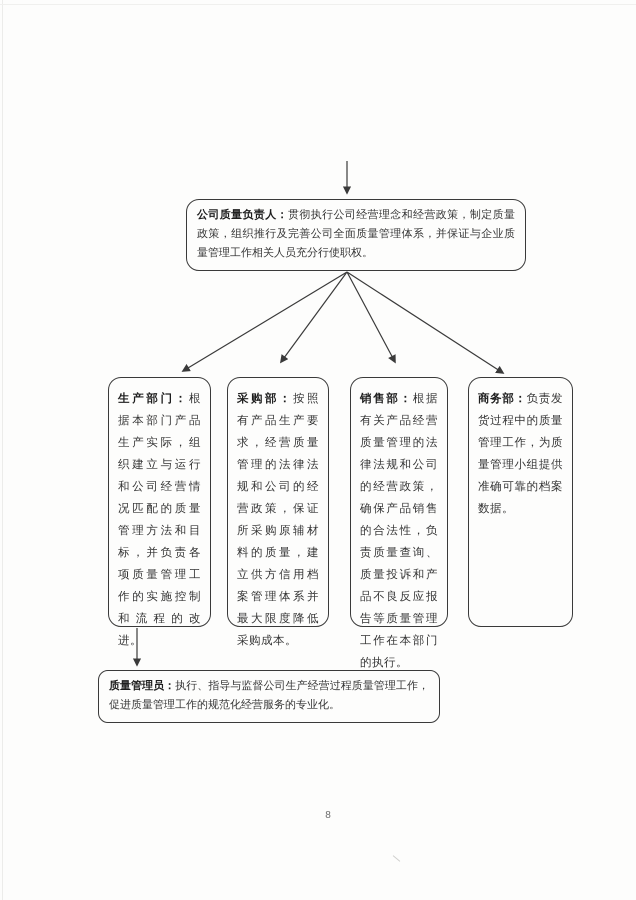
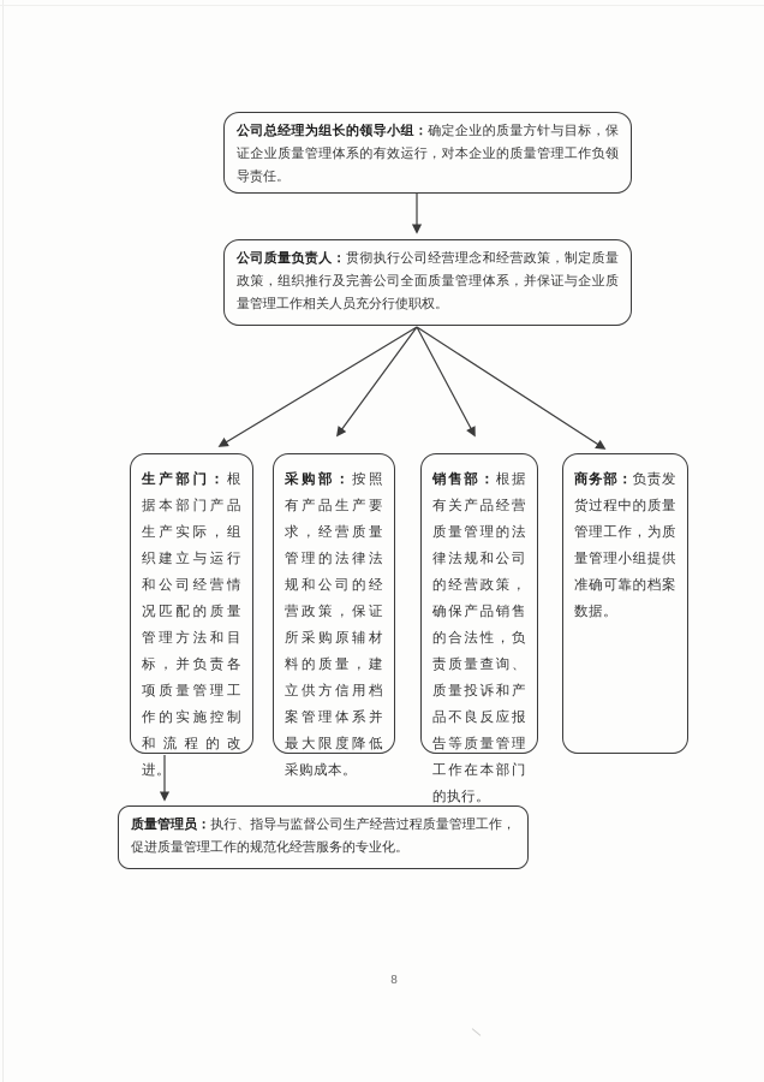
+ 公司总经理为组长的领导小组：确定企业的质量方针与目标，保证企业质量管理体系的有效运行，对本企业的质量管理工作负领导责任。
  公司质量负责人：贯彻执行公司经营理念和经营政策，制定质量政策，组织推行及完善公司全面质量管理体系，并保证与企业质量管理工作相关人员充分行使职权。
  生产部门：根据本部门产品生产实际，组织建立与运行和公司经营情况匹配的质量管理方法和目标，并负责各项质量管理工作的实施控制和流程的改进。
  采购部：按照有产品生产要求，经营质量管理的法律法规和公司的经营政策，保证所采购原辅材料的质量，建立供方信用档案管理体系并最大限度降低采购成本。
  销售部：根据有关产品经营质量管理的法律法规和公司的经营政策，确保产品销售的合法性，负责质量查询、质量投诉和产品不良反应报告等质量管理工作在本部门的执行。
  商务部：负责发货过程中的质量管理工作，为质量管理小组提供准确可靠的档案数据。
  质量管理员：执行、指导与监督公司生产经营过程质量管理工作，促进质量管理工作的规范化经营服务的专业化。
  8
